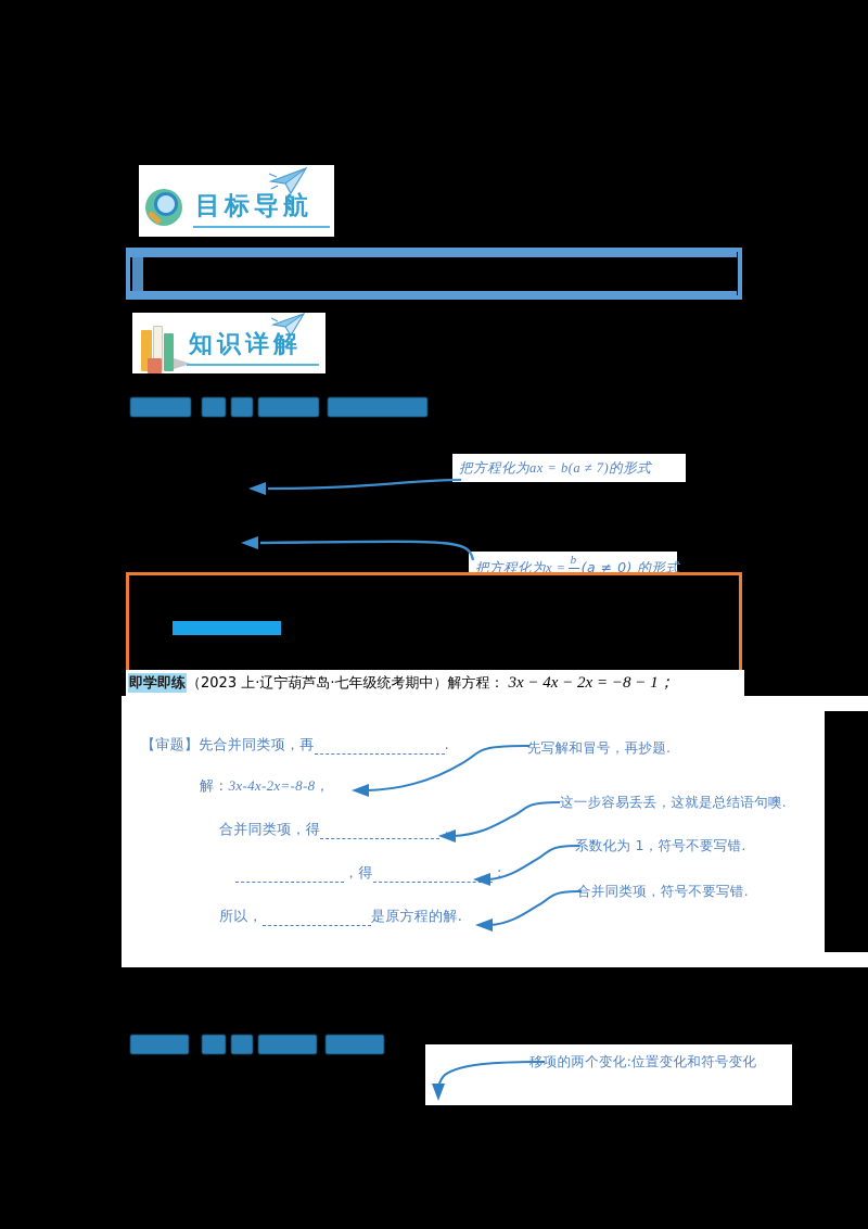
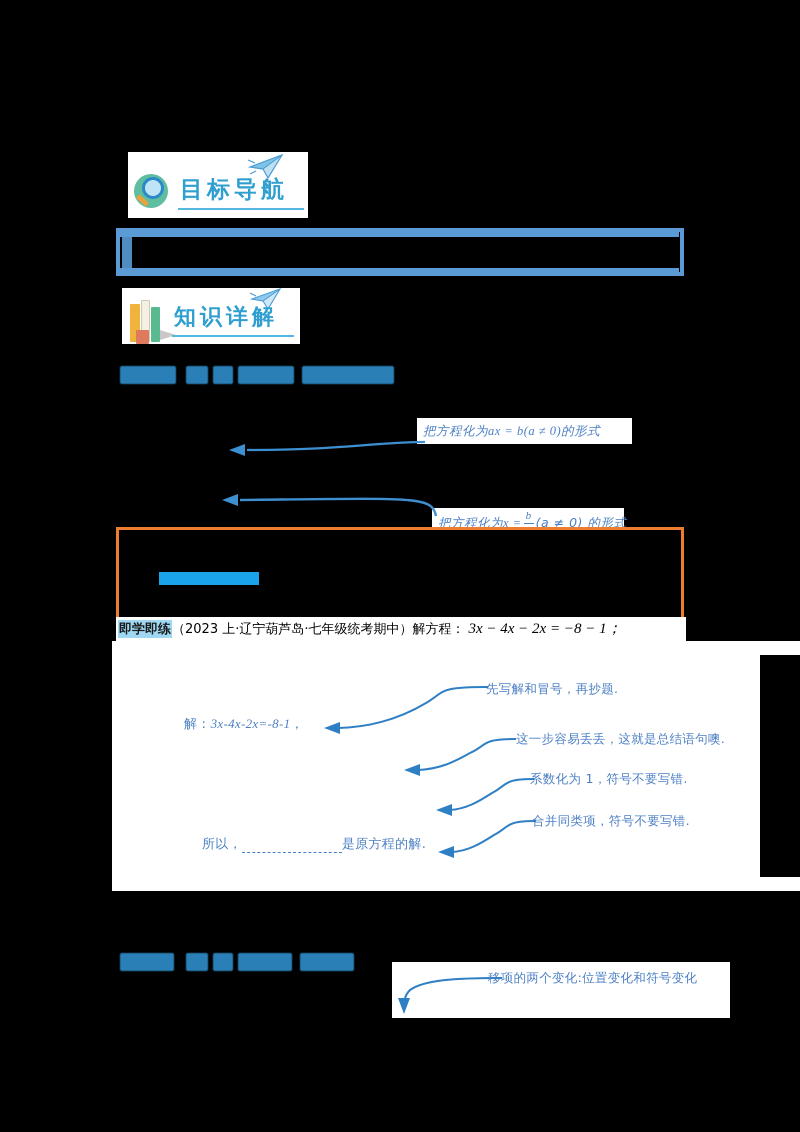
  目标导航
  知识详解
  把方程化为
- ax = b(a ≠ 7)
+ ax = b(a ≠ 0)
  的形式
  把方程化为
  x =
  b
  (a ≠ 0) 的形式
  即学即练
  （2023 上·辽宁葫芦岛·七年级统考期中）
  解方程：
  3x − 4x − 2x = −8 − 1；
- 【审题】先合并同类项，再 .
- 解：3x-4x-2x=-8-8，
+ 解：3x-4x-2x=-8-1，
- 合并同类项，得 ，
- ，得 ；
  所以， 是原方程的解.
  先写解和冒号，再抄题.
  这一步容易丢丢，这就是总结语句噢.
  系数化为 1，符号不要写错.
  合并同类项，符号不要写错.
  移项的两个变化:位置变化和符号变化
